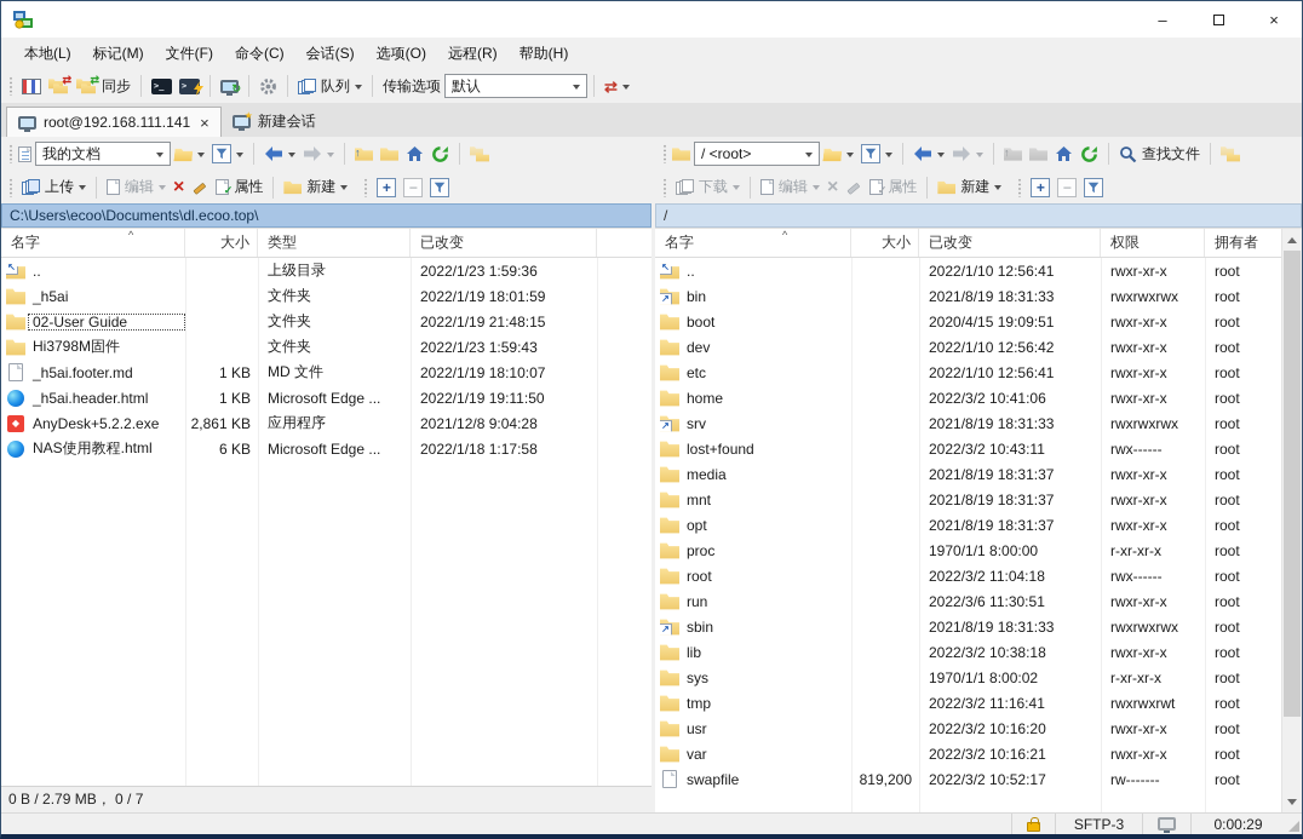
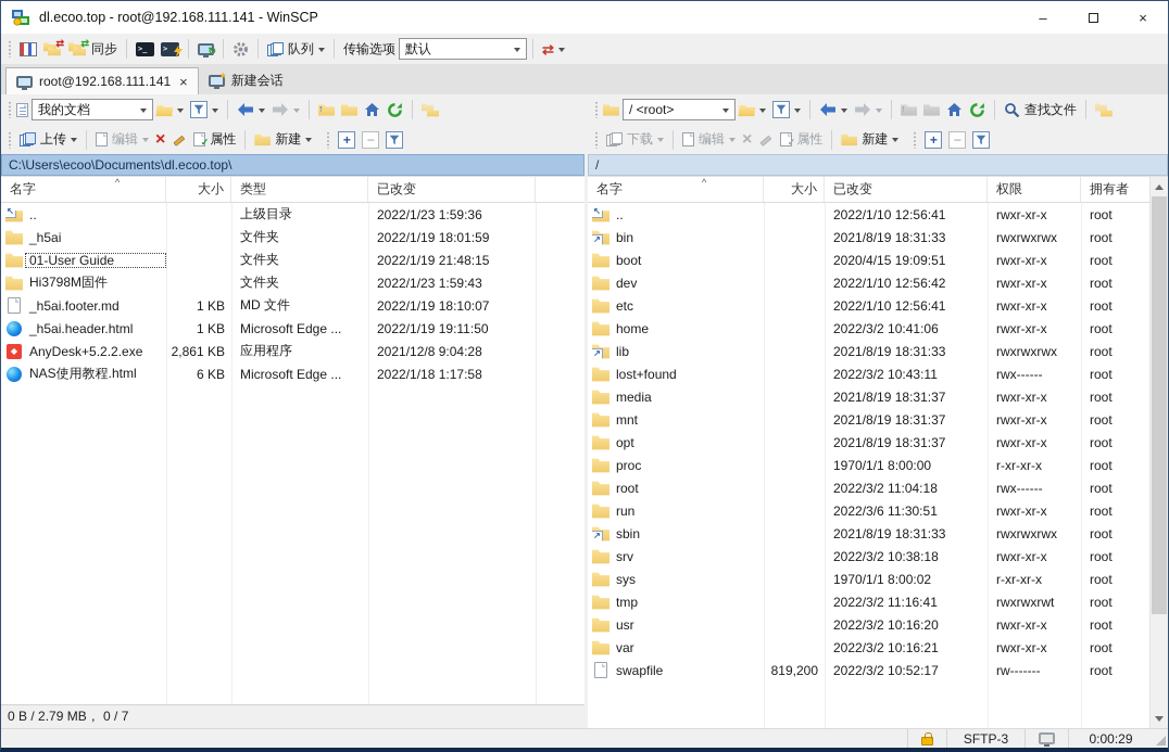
+ dl.ecoo.top - root@192.168.111.141 - WinSCP
  –
  ×
- 本地(L)
- 标记(M)
- 文件(F)
- 命令(C)
- 会话(S)
- 选项(O)
- 远程(R)
- 帮助(H)
  ⇄
  ⇄
  同步
  >_
  >
  ↻
  队列
  传输选项
  默认
  ⇄
  root@192.168.111.141
  ×
  ★
  新建会话
  我的文档
  ↑
  上传
  编辑
  ×
  ✓
  属性
  新建
  +
  −
  C:\Users\ecoo\Documents\dl.ecoo.top\
  名字
  ^
  大小
  类型
  已改变
  ..
  上级目录
  2022/1/23 1:59:36
  _h5ai
  文件夹
  2022/1/19 18:01:59
- 02-User Guide
+ 01-User Guide
  文件夹
  2022/1/19 21:48:15
  Hi3798M固件
  文件夹
  2022/1/23 1:59:43
  _h5ai.footer.md
  1 KB
  MD 文件
  2022/1/19 18:10:07
  _h5ai.header.html
  1 KB
  Microsoft Edge ...
  2022/1/19 19:11:50
  AnyDesk+5.2.2.exe
  2,861 KB
  应用程序
  2021/12/8 9:04:28
  NAS使用教程.html
  6 KB
  Microsoft Edge ...
  2022/1/18 1:17:58
  0 B / 2.79 MB， 0 / 7
  / <root>
  ↑
  查找文件
  下载
  编辑
  ×
  ✓
  属性
  新建
  +
  −
  /
  名字
  ^
  大小
  已改变
  权限
  拥有者
  ..
  2022/1/10 12:56:41
  rwxr-xr-x
  root
  bin
  2021/8/19 18:31:33
  rwxrwxrwx
  root
  boot
  2020/4/15 19:09:51
  rwxr-xr-x
  root
  dev
  2022/1/10 12:56:42
  rwxr-xr-x
  root
  etc
  2022/1/10 12:56:41
  rwxr-xr-x
  root
  home
  2022/3/2 10:41:06
  rwxr-xr-x
  root
- srv
+ lib
  2021/8/19 18:31:33
  rwxrwxrwx
  root
  lost+found
  2022/3/2 10:43:11
  rwx------
  root
  media
  2021/8/19 18:31:37
  rwxr-xr-x
  root
  mnt
  2021/8/19 18:31:37
  rwxr-xr-x
  root
  opt
  2021/8/19 18:31:37
  rwxr-xr-x
  root
  proc
  1970/1/1 8:00:00
  r-xr-xr-x
  root
  root
  2022/3/2 11:04:18
  rwx------
  root
  run
  2022/3/6 11:30:51
  rwxr-xr-x
  root
  sbin
  2021/8/19 18:31:33
  rwxrwxrwx
  root
- lib
+ srv
  2022/3/2 10:38:18
  rwxr-xr-x
  root
  sys
  1970/1/1 8:00:02
  r-xr-xr-x
  root
  tmp
  2022/3/2 11:16:41
  rwxrwxrwt
  root
  usr
  2022/3/2 10:16:20
  rwxr-xr-x
  root
  var
  2022/3/2 10:16:21
  rwxr-xr-x
  root
  swapfile
  819,200
  2022/3/2 10:52:17
  rw-------
  root
  SFTP-3
  0:00:29
